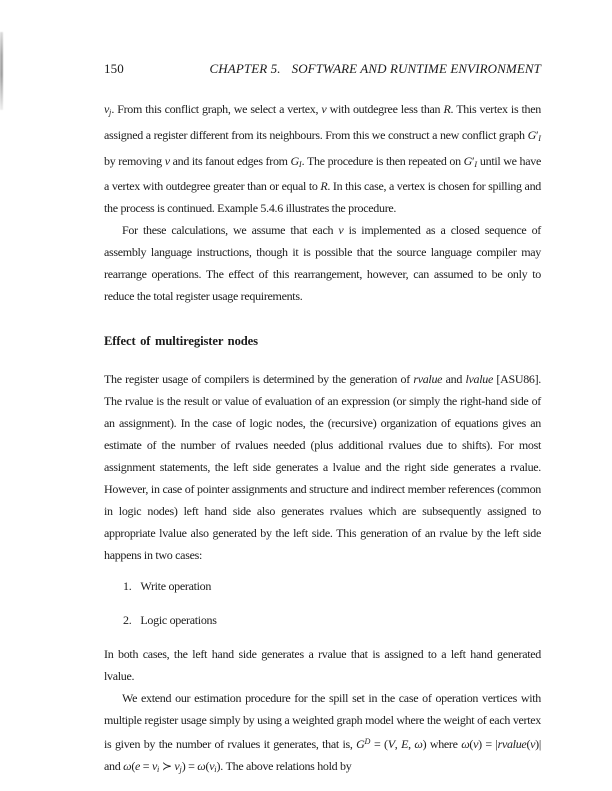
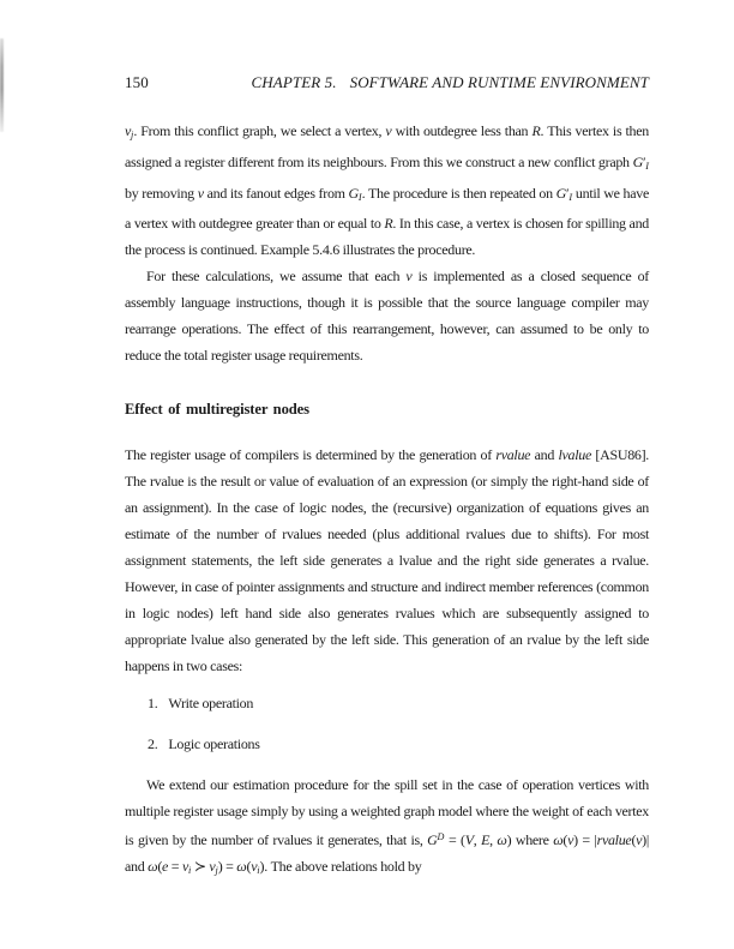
  150
  CHAPTER 5. SOFTWARE AND RUNTIME ENVIRONMENT
  vj. From this conflict graph, we select a vertex, v with outdegree less than R. This vertex is then assigned a register different from its neighbours. From this we construct a new conflict graph G′I by removing v and its fanout edges from GI. The procedure is then repeated on G′I until we have a vertex with outdegree greater than or equal to R. In this case, a vertex is chosen for spilling and the process is continued. Example 5.4.6 illustrates the procedure.
  For these calculations, we assume that each v is implemented as a closed sequence of assembly language instructions, though it is possible that the source language compiler may rearrange operations. The effect of this rearrangement, however, can assumed to be only to reduce the total register usage requirements.
  Effect of multiregister nodes
  The register usage of compilers is determined by the generation of rvalue and lvalue [ASU86]. The rvalue is the result or value of evaluation of an expression (or simply the right-hand side of an assignment). In the case of logic nodes, the (recursive) organization of equations gives an estimate of the number of rvalues needed (plus additional rvalues due to shifts). For most assignment statements, the left side generates a lvalue and the right side generates a rvalue. However, in case of pointer assignments and structure and indirect member references (common in logic nodes) left hand side also generates rvalues which are subsequently assigned to appropriate lvalue also generated by the left side. This generation of an rvalue by the left side happens in two cases:
  1. Write operation
  2. Logic operations
- In both cases, the left hand side generates a rvalue that is assigned to a left hand generated lvalue.
  We extend our estimation procedure for the spill set in the case of operation vertices with multiple register usage simply by using a weighted graph model where the weight of each vertex is given by the number of rvalues it generates, that is, GD = (V, E, ω) where ω(v) = |rvalue(v)| and ω(e = vi ≻ vj) = ω(vi). The above relations hold by
